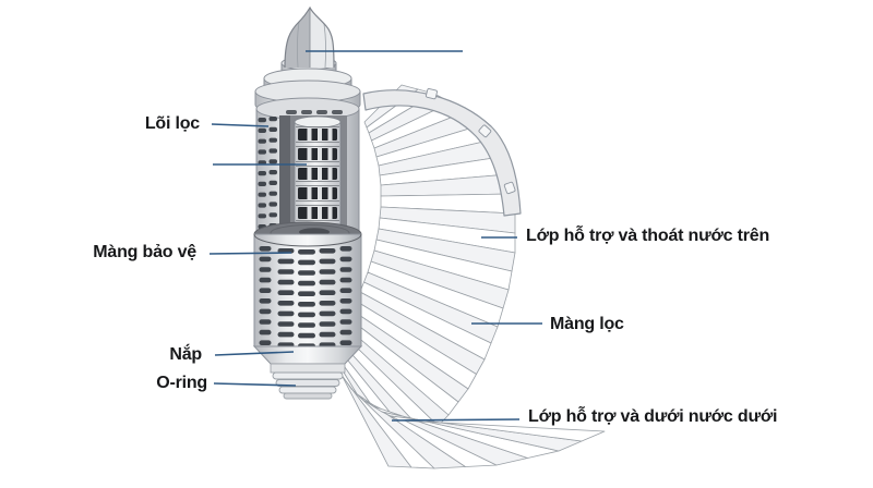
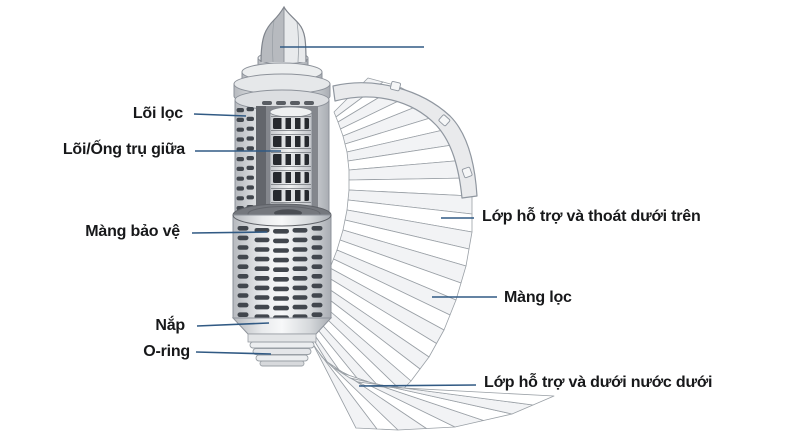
  Lõi lọc
+ Lõi/Ống trụ giữa
  Màng bảo vệ
  Nắp
  O-ring
- Lớp hỗ trợ và thoát nước trên
+ Lớp hỗ trợ và thoát dưới trên
  Màng lọc
  Lớp hỗ trợ và dưới nước dưới
